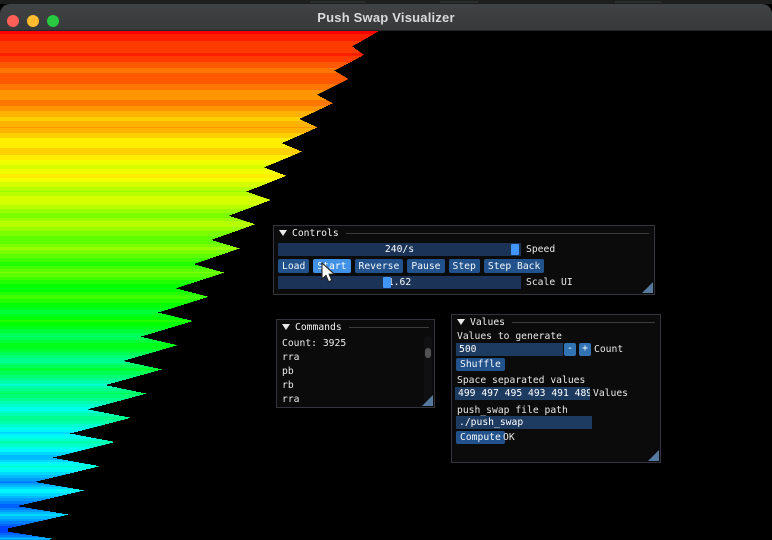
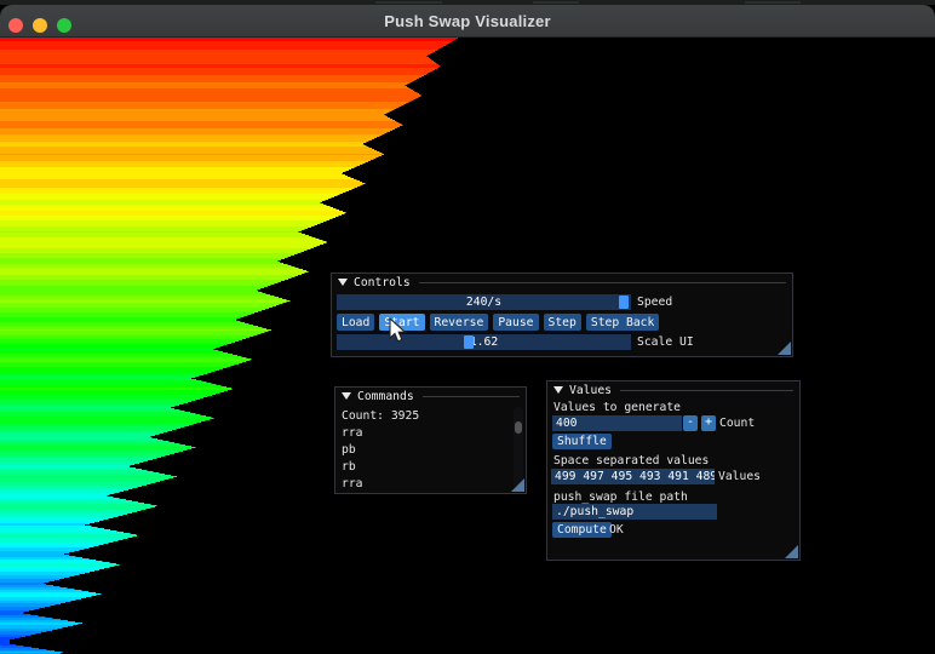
  Push Swap Visualizer
  Controls
  240/s
  Speed
  Load
  Sart
  Reverse
  Pause
  Step
  Step Back
  .62
  Scale UI
  Commands
  Count: 3925
  rra
  pb
  rb
  rra
  Values
  Values to generate
- 500
+ 400
  -
  +
  Count
  Shuffle
  Space separated values
  499 497 495 493 491 489
  Values
  push_swap file path
  ./push_swap
  Compute
  OK
